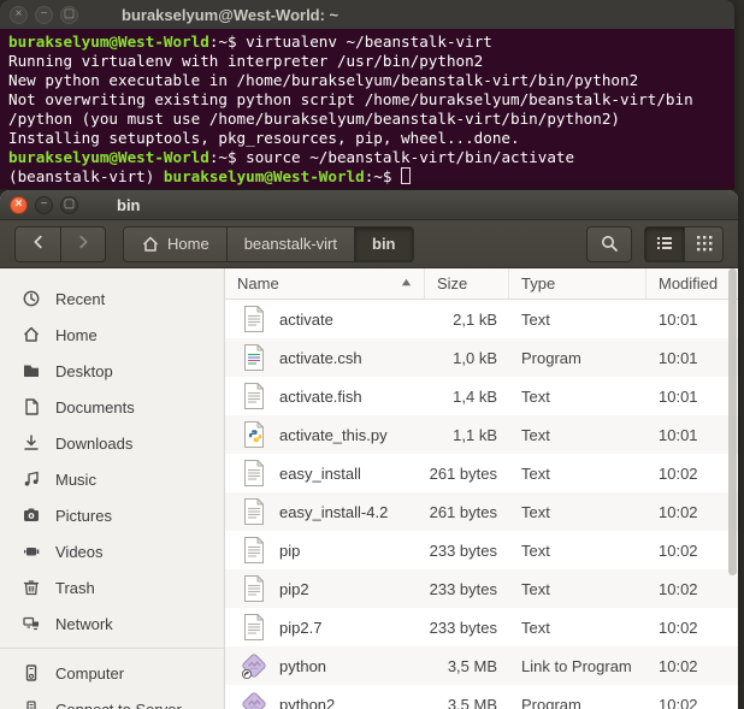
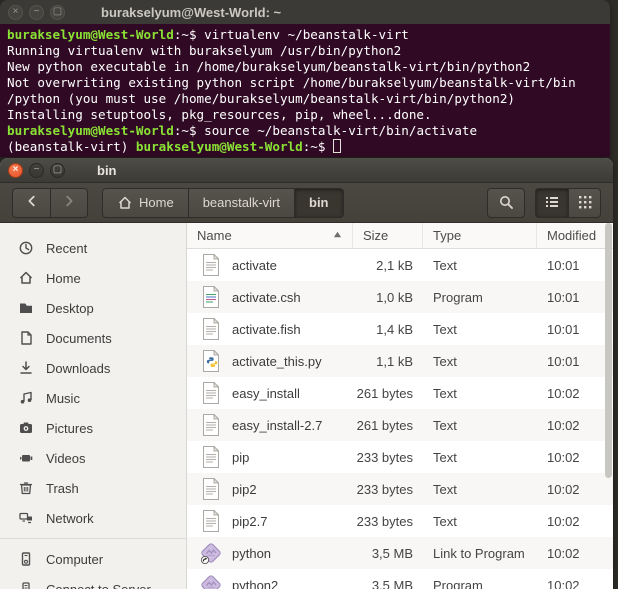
  ×
  −
  ▢
  burakselyum@West-World: ~
  burakselyum@West-World:~$ virtualenv ~/beanstalk-virt
- Running virtualenv with interpreter /usr/bin/python2
+ Running virtualenv with burakselyum /usr/bin/python2
  New python executable in /home/burakselyum/beanstalk-virt/bin/python2
  Not overwriting existing python script /home/burakselyum/beanstalk-virt/bin
  /python (you must use /home/burakselyum/beanstalk-virt/bin/python2)
  Installing setuptools, pkg_resources, pip, wheel...done.
  burakselyum@West-World:~$ source ~/beanstalk-virt/bin/activate
  (beanstalk-virt) burakselyum@West-World:~$
  ×
  −
  ▢
  bin
  Home
  beanstalk-virt
  bin
  Recent
  Home
  Desktop
  Documents
  Downloads
  Music
  Pictures
  Videos
  Trash
  Network
  Computer
  Name
  Size
  Type
  Modified
  activate
  2,1 kB
  Text
  10:01
  activate.csh
  1,0 kB
  Program
  10:01
  activate.fish
  1,4 kB
  Text
  10:01
  activate_this.py
  1,1 kB
  Text
  10:01
  easy_install
  261 bytes
  Text
  10:02
- easy_install-4.2
+ easy_install-2.7
  261 bytes
  Text
  10:02
  pip
  233 bytes
  Text
  10:02
  pip2
  233 bytes
  Text
  10:02
  pip2.7
  233 bytes
  Text
  10:02
  python
  3,5 MB
  Link to Program
  10:02
  python2
  3,5 MB
  Program
  10:02
